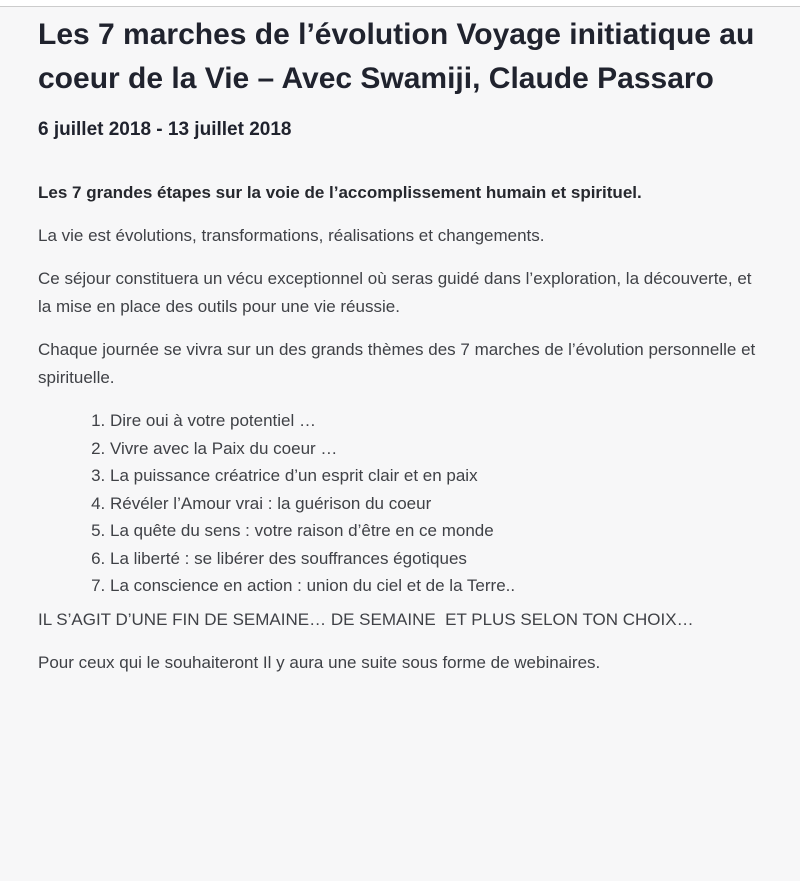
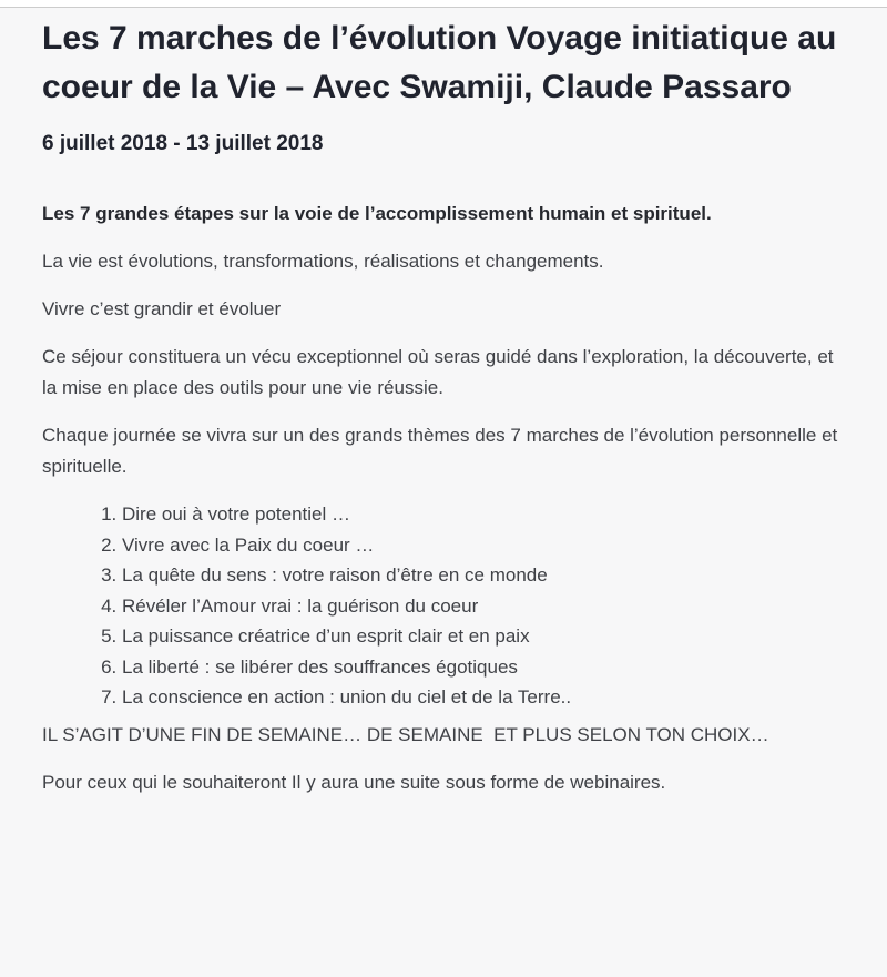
  Les 7 marches de l’évolution Voyage initiatique au coeur de la Vie – Avec Swamiji, Claude Passaro
  6 juillet 2018 - 13 juillet 2018
  Les 7 grandes étapes sur la voie de l’accomplissement humain et spirituel.
  La vie est évolutions, transformations, réalisations et changements.
+ Vivre c’est grandir et évoluer
  Ce séjour constituera un vécu exceptionnel où seras guidé dans l’exploration, la découverte, et la mise en place des outils pour une vie réussie.
  Chaque journée se vivra sur un des grands thèmes des 7 marches de l’évolution personnelle et spirituelle.
  Dire oui à votre potentiel …
  Vivre avec la Paix du coeur …
- La puissance créatrice d’un esprit clair et en paix
+ La quête du sens : votre raison d’être en ce monde
  Révéler l’Amour vrai : la guérison du coeur
- La quête du sens : votre raison d’être en ce monde
+ La puissance créatrice d’un esprit clair et en paix
  La liberté : se libérer des souffrances égotiques
  La conscience en action : union du ciel et de la Terre..
  IL S’AGIT D’UNE FIN DE SEMAINE… DE SEMAINE ET PLUS SELON TON CHOIX…
  Pour ceux qui le souhaiteront Il y aura une suite sous forme de webinaires.
